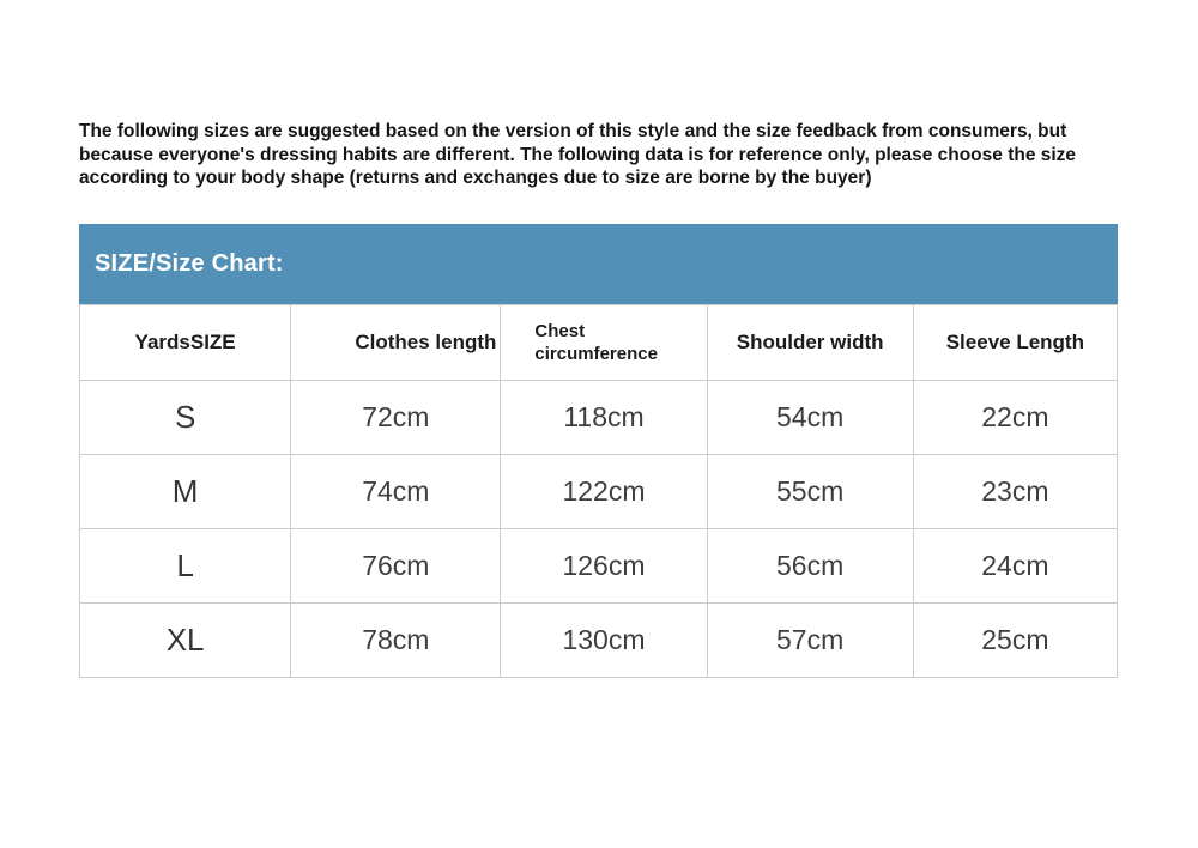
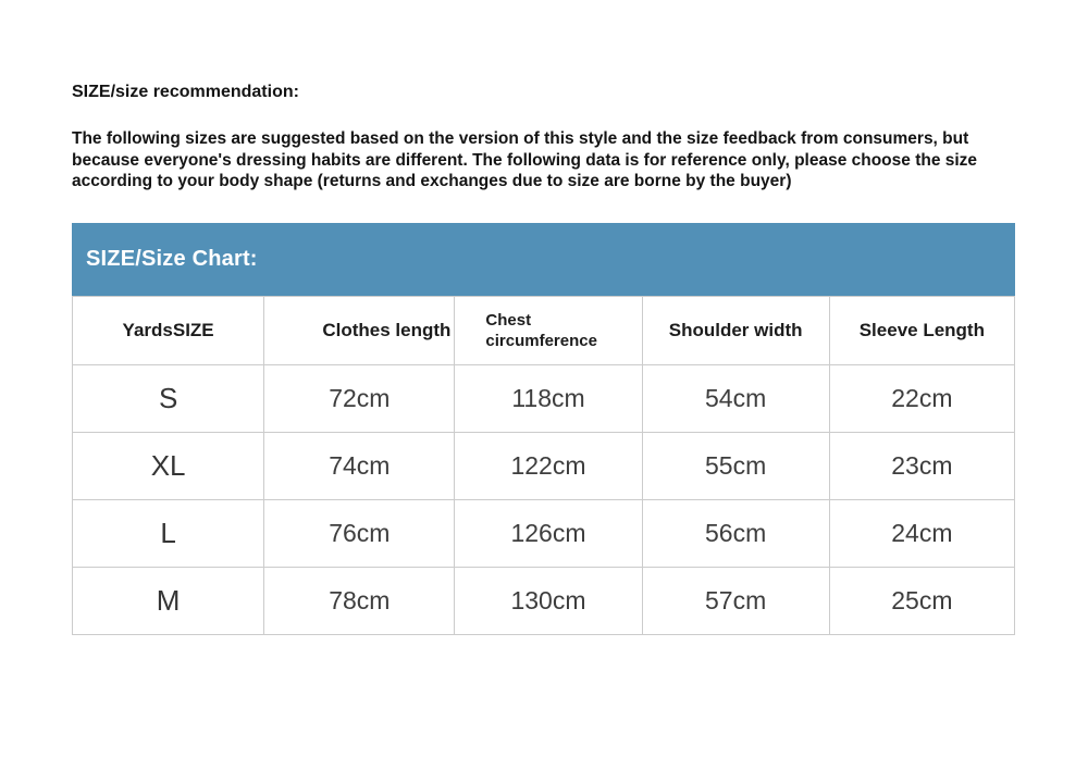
+ SIZE/size recommendation:
  The following sizes are suggested based on the version of this style and the size feedback from consumers, but because everyone's dressing habits are different. The following data is for reference only, please choose the size according to your body shape (returns and exchanges due to size are borne by the buyer)
  SIZE/Size Chart:
  YardsSIZE	Clothes length	Chest circumference	Shoulder width	Sleeve Length
  S	72cm	118cm	54cm	22cm
- M	74cm	122cm	55cm	23cm
+ XL	74cm	122cm	55cm	23cm
  L	76cm	126cm	56cm	24cm
- XL	78cm	130cm	57cm	25cm
+ M	78cm	130cm	57cm	25cm
